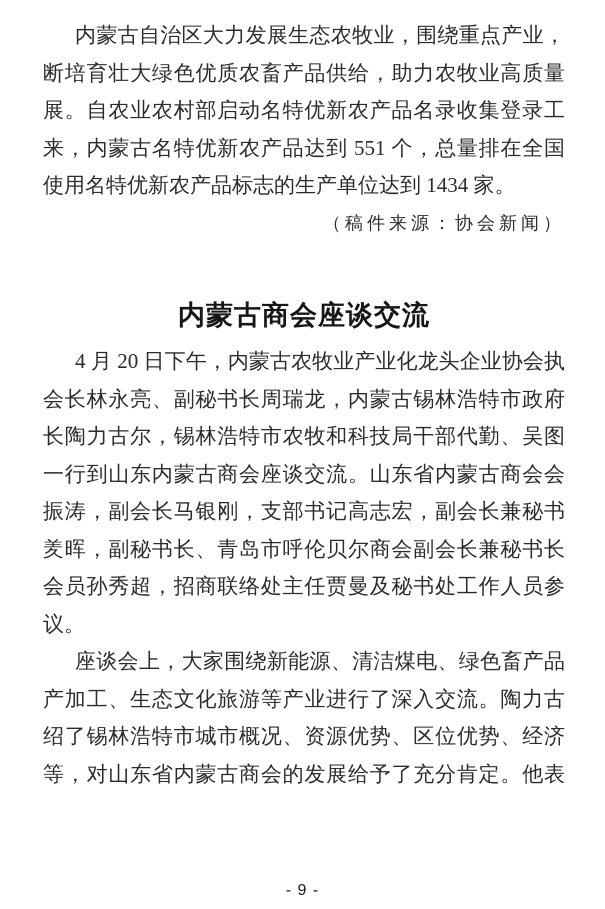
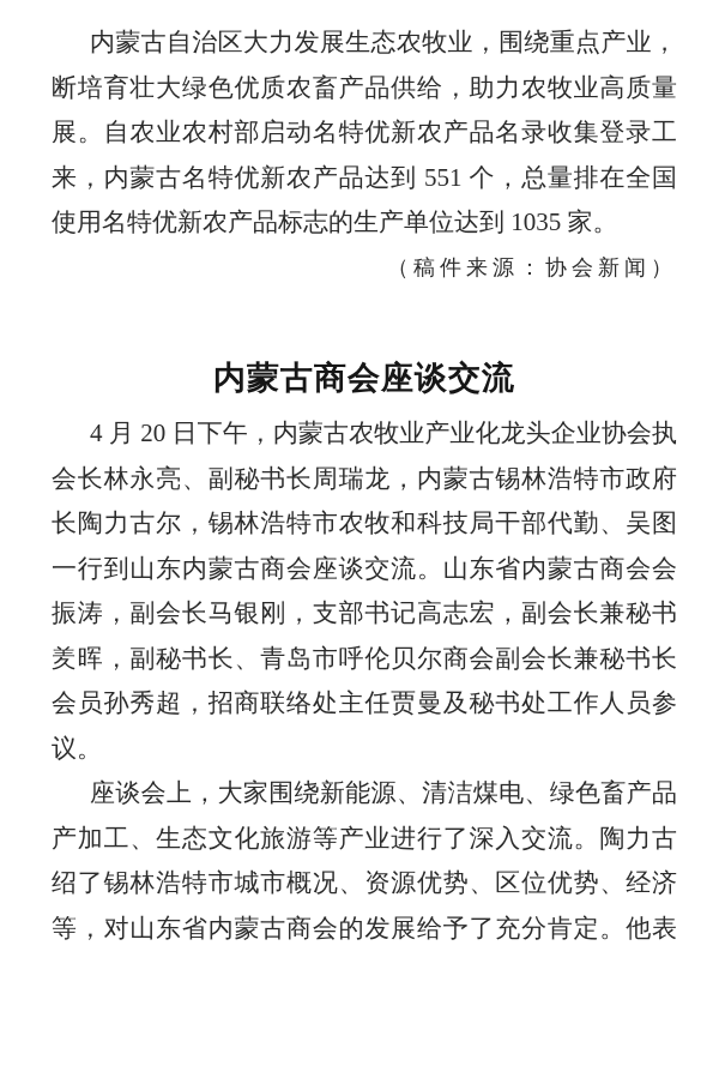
  内蒙古自治区大力发展生态农牧业，围绕重点产业，
  断培育壮大绿色优质农畜产品供给，助力农牧业高质量
  展。自农业农村部启动名特优新农产品名录收集登录工
  来，内蒙古名特优新农产品达到 551 个，总量排在全国
- 使用名特优新农产品标志的生产单位达到 1434 家。
+ 使用名特优新农产品标志的生产单位达到 1035 家。
  （稿件来源：协会新闻）
  内蒙古商会座谈交流
  4 月 20 日下午，内蒙古农牧业产业化龙头企业协会执
  会长林永亮、副秘书长周瑞龙，内蒙古锡林浩特市政府
  长陶力古尔，锡林浩特市农牧和科技局干部代勤、吴图
  一行到山东内蒙古商会座谈交流。山东省内蒙古商会会
  振涛，副会长马银刚，支部书记高志宏，副会长兼秘书
  羑晖，副秘书长、青岛市呼伦贝尔商会副会长兼秘书长
  会员孙秀超，招商联络处主任贾曼及秘书处工作人员参
  议。
  座谈会上，大家围绕新能源、清洁煤电、绿色畜产品
  产加工、生态文化旅游等产业进行了深入交流。陶力古
  绍了锡林浩特市城市概况、资源优势、区位优势、经济
  等，对山东省内蒙古商会的发展给予了充分肯定。他表
- - 9 -
